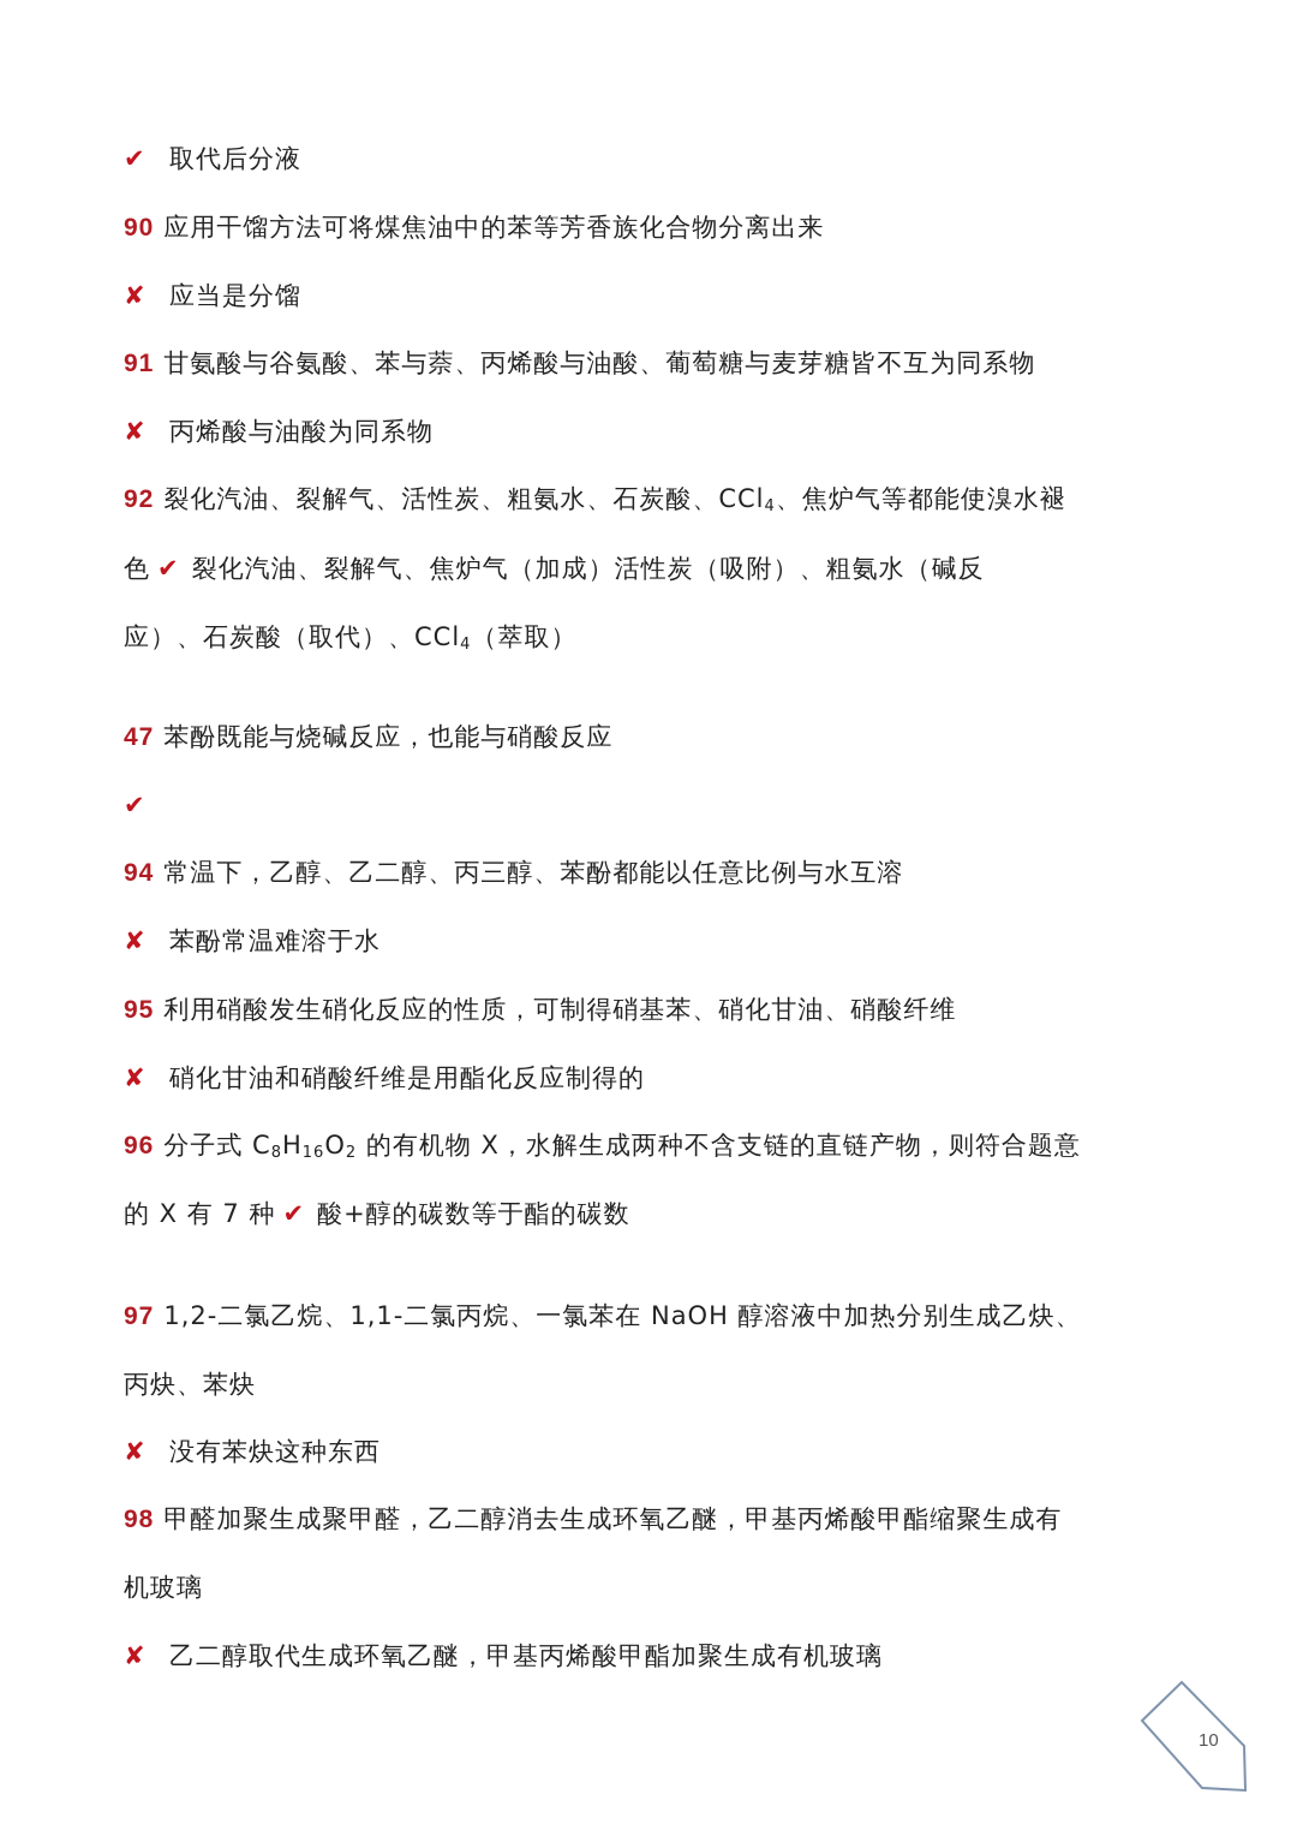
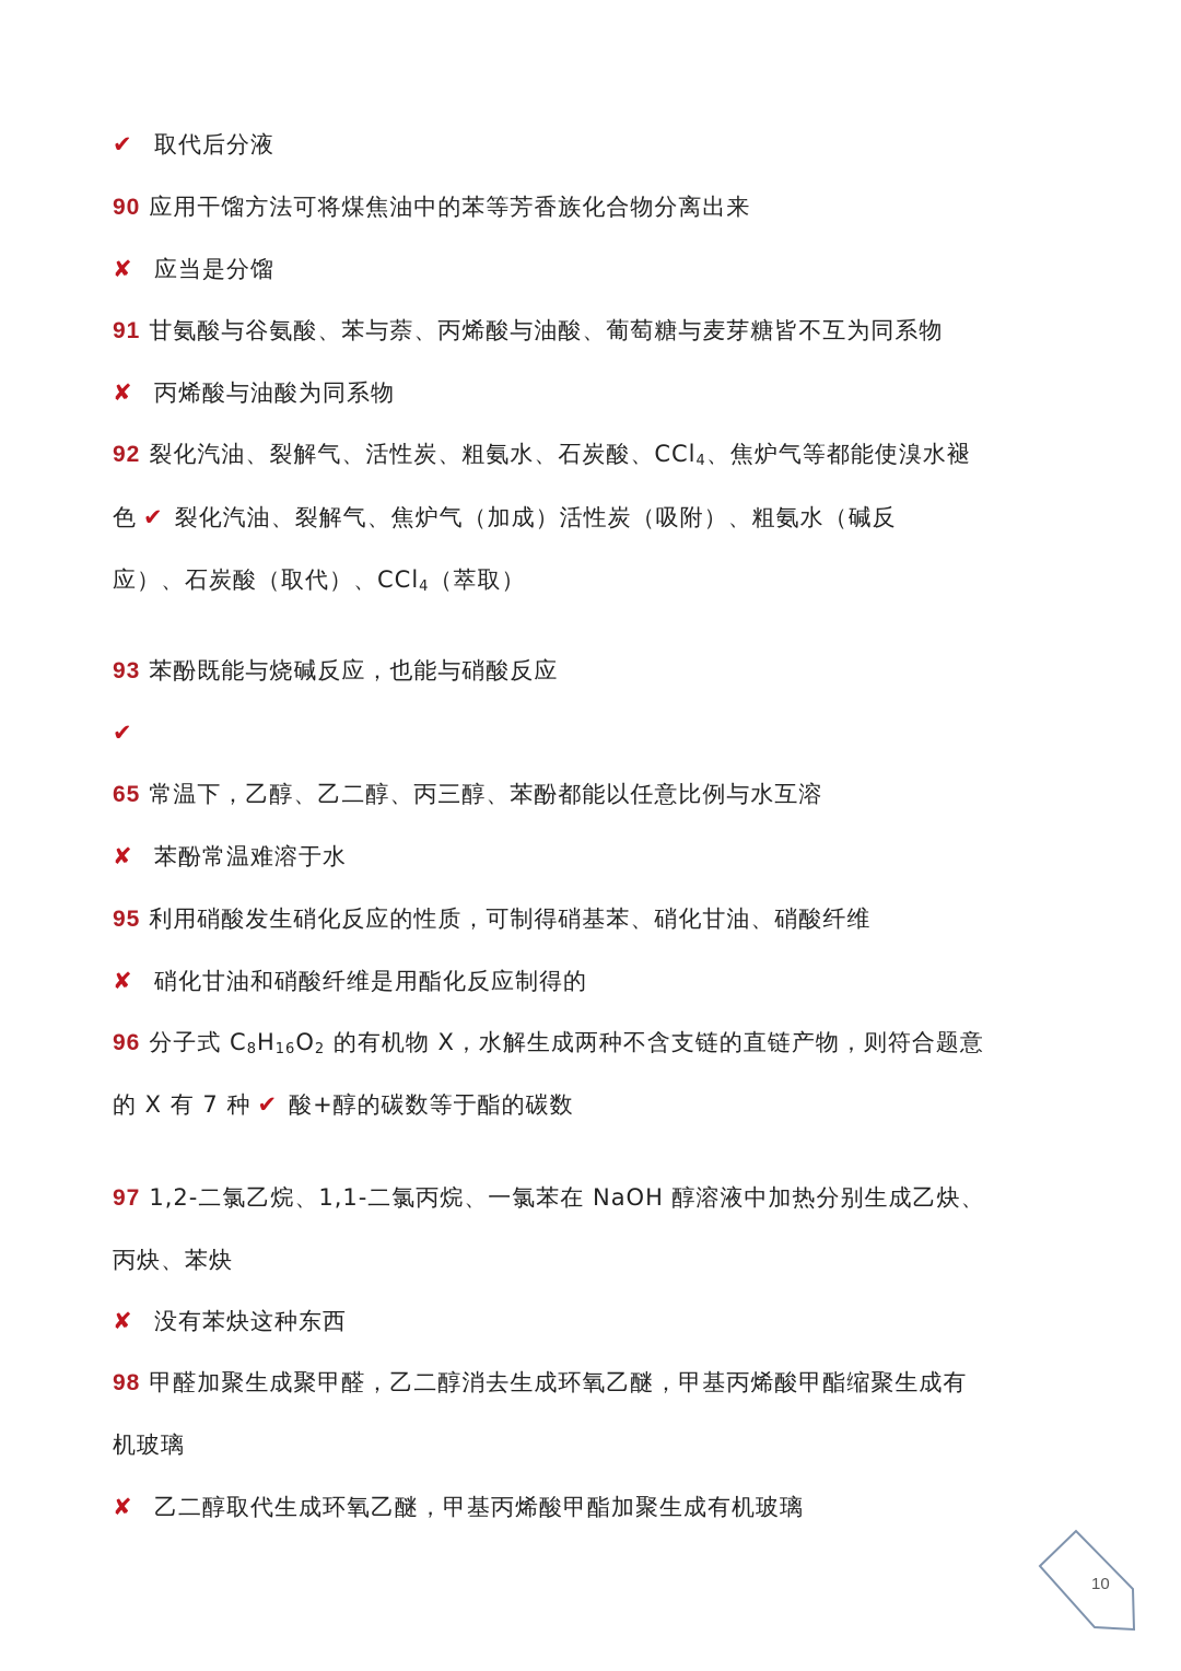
  ✔ 取代后分液
  90 应用干馏方法可将煤焦油中的苯等芳香族化合物分离出来
  ✘ 应当是分馏
  91 甘氨酸与谷氨酸、苯与萘、丙烯酸与油酸、葡萄糖与麦芽糖皆不互为同系物
  ✘ 丙烯酸与油酸为同系物
  92 裂化汽油、裂解气、活性炭、粗氨水、石炭酸、CCl4、焦炉气等都能使溴水褪
  色 ✔ 裂化汽油、裂解气、焦炉气（加成）活性炭（吸附）、粗氨水（碱反
  应）、石炭酸（取代）、CCl4（萃取）
- 47 苯酚既能与烧碱反应，也能与硝酸反应
+ 93 苯酚既能与烧碱反应，也能与硝酸反应
  ✔
- 94 常温下，乙醇、乙二醇、丙三醇、苯酚都能以任意比例与水互溶
+ 65 常温下，乙醇、乙二醇、丙三醇、苯酚都能以任意比例与水互溶
  ✘ 苯酚常温难溶于水
  95 利用硝酸发生硝化反应的性质，可制得硝基苯、硝化甘油、硝酸纤维
  ✘ 硝化甘油和硝酸纤维是用酯化反应制得的
  96 分子式 C8H16O2 的有机物 X，水解生成两种不含支链的直链产物，则符合题意
  的 X 有 7 种 ✔ 酸+醇的碳数等于酯的碳数
  97 1,2-二氯乙烷、1,1-二氯丙烷、一氯苯在 NaOH 醇溶液中加热分别生成乙炔、
  丙炔、苯炔
  ✘ 没有苯炔这种东西
  98 甲醛加聚生成聚甲醛，乙二醇消去生成环氧乙醚，甲基丙烯酸甲酯缩聚生成有
  机玻璃
  ✘ 乙二醇取代生成环氧乙醚，甲基丙烯酸甲酯加聚生成有机玻璃
  10
